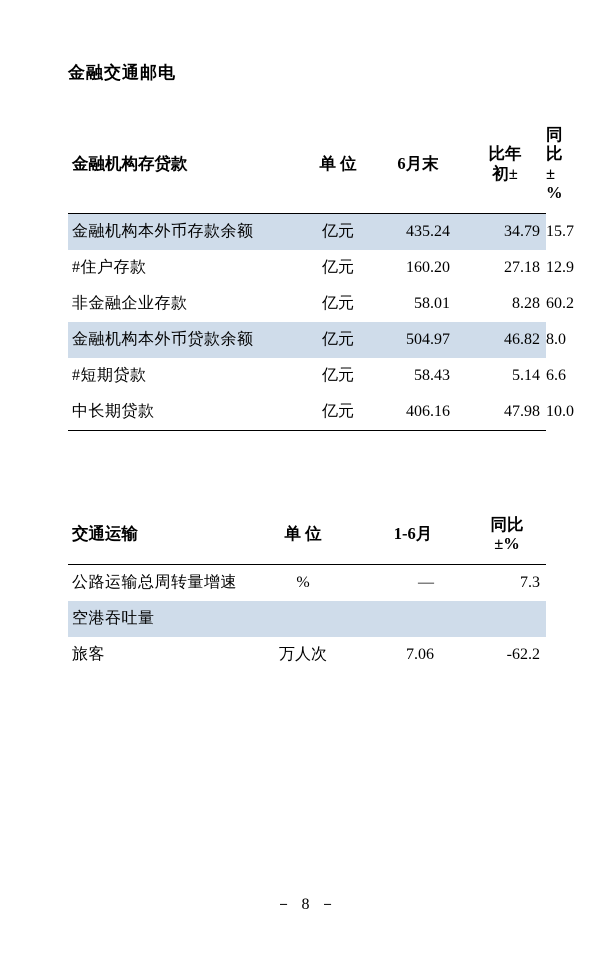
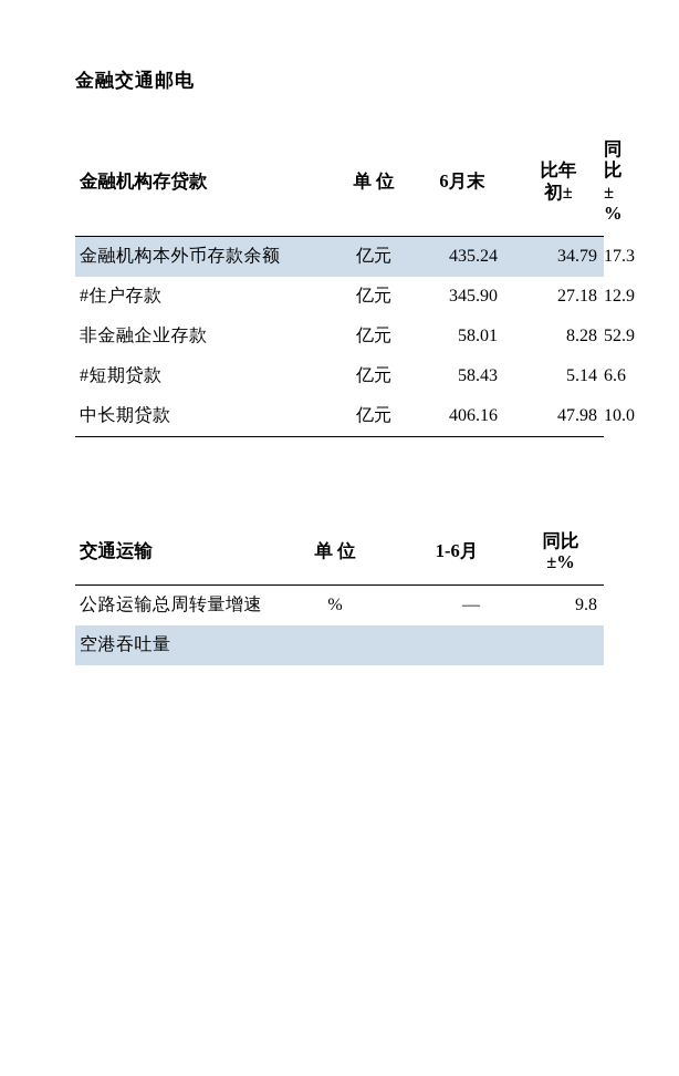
  金融交通邮电
  金融机构存贷款	单 位	6月末	比年 初±	同比 ±%
- 金融机构本外币存款余额	亿元	435.24	34.79	15.7
+ 金融机构本外币存款余额	亿元	435.24	34.79	17.3
- #住户存款	亿元	160.20	27.18	12.9
+ #住户存款	亿元	345.90	27.18	12.9
- 非金融企业存款	亿元	58.01	8.28	60.2
+ 非金融企业存款	亿元	58.01	8.28	52.9
- 金融机构本外币贷款余额	亿元	504.97	46.82	8.0
  #短期贷款	亿元	58.43	5.14	6.6
  中长期贷款	亿元	406.16	47.98	10.0
  交通运输	单 位	1-6月	同比 ±%
- 公路运输总周转量增速	%	—	7.3
+ 公路运输总周转量增速	%	—	9.8
  空港吞吐量
- 旅客	万人次	7.06	-62.2
- － 8 －
